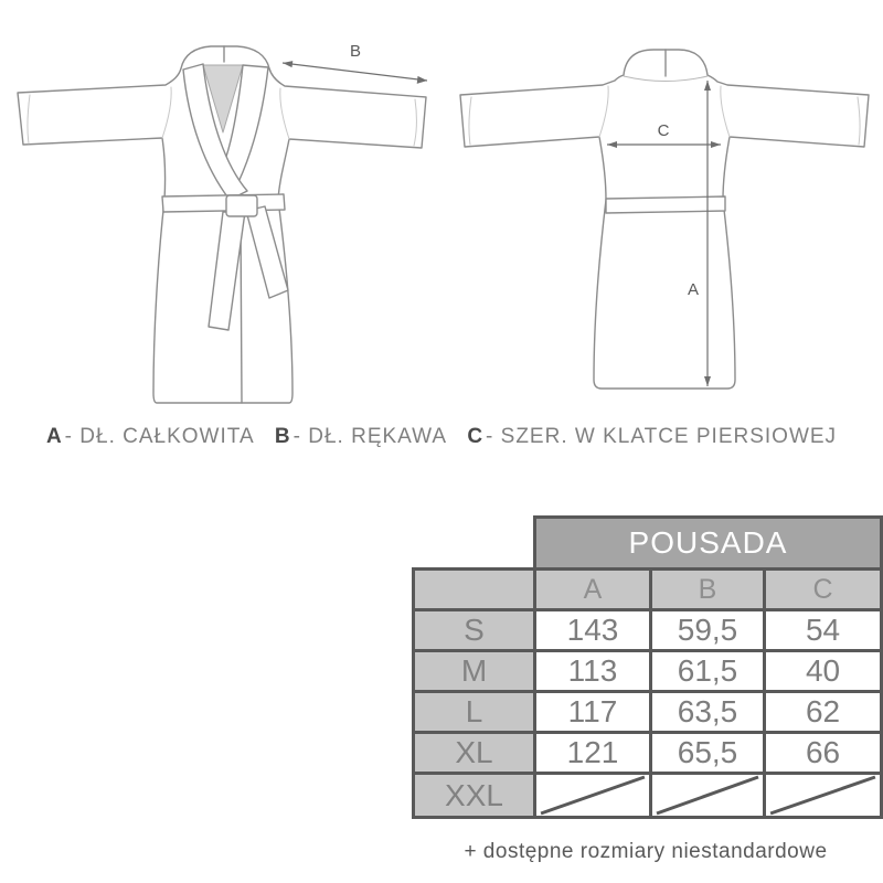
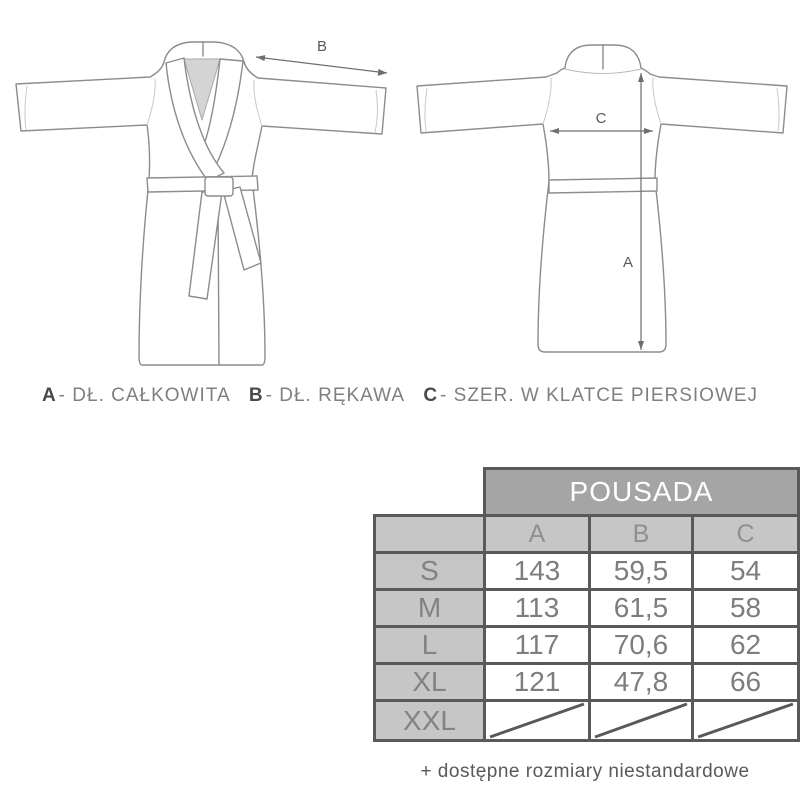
  B
  C
  A
  A- DŁ. CAŁKOWITA B- DŁ. RĘKAWA C- SZER. W KLATCE PIERSIOWEJ
  	POUSADA
  	A	B	C
  S	143	59,5	54
- M	113	61,5	40
+ M	113	61,5	58
- L	117	63,5	62
+ L	117	70,6	62
- XL	121	65,5	66
+ XL	121	47,8	66
  XXL
  + dostępne rozmiary niestandardowe
